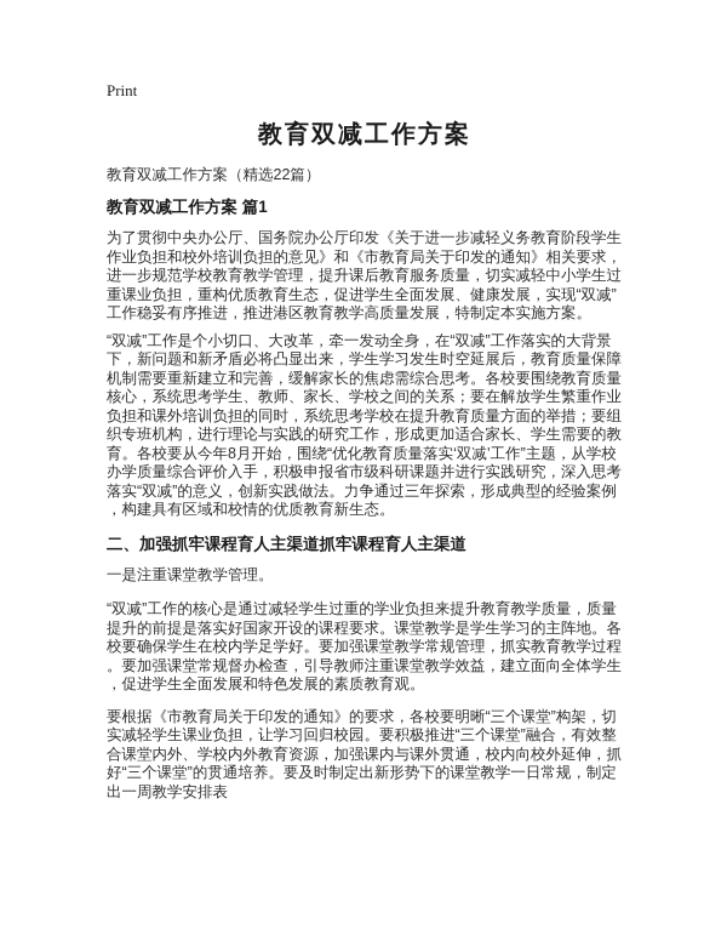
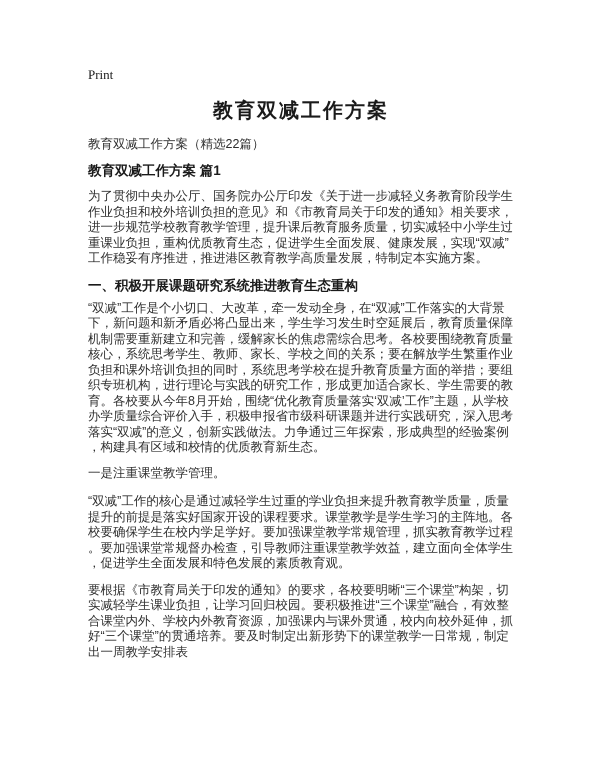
  Print
  教育双减工作方案
  教育双减工作方案（精选22篇）
  教育双减工作方案 篇1
  为了贯彻中央办公厅、国务院办公厅印发《关于进一步减轻义务教育阶段学生作业负担和校外培训负担的意见》和《市教育局关于印发的通知》相关要求，进一步规范学校教育教学管理，提升课后教育服务质量，切实减轻中小学生过重课业负担，重构优质教育生态，促进学生全面发展、健康发展，实现“双减”工作稳妥有序推进，推进港区教育教学高质量发展，特制定本实施方案。
+ 一、积极开展课题研究系统推进教育生态重构
  “双减”工作是个小切口、大改革，牵一发动全身，在“双减”工作落实的大背景下，新问题和新矛盾必将凸显出来，学生学习发生时空延展后，教育质量保障机制需要重新建立和完善，缓解家长的焦虑需综合思考。各校要围绕教育质量核心，系统思考学生、教师、家长、学校之间的关系；要在解放学生繁重作业负担和课外培训负担的同时，系统思考学校在提升教育质量方面的举措；要组织专班机构，进行理论与实践的研究工作，形成更加适合家长、学生需要的教育。各校要从今年8月开始，围绕“优化教育质量落实‘双减’工作”主题，从学校办学质量综合评价入手，积极申报省市级科研课题并进行实践研究，深入思考落实“双减”的意义，创新实践做法。力争通过三年探索，形成典型的经验案例，构建具有区域和校情的优质教育新生态。
- 二、加强抓牢课程育人主渠道抓牢课程育人主渠道
  一是注重课堂教学管理。
  “双减”工作的核心是通过减轻学生过重的学业负担来提升教育教学质量，质量提升的前提是落实好国家开设的课程要求。课堂教学是学生学习的主阵地。各校要确保学生在校内学足学好。要加强课堂教学常规管理，抓实教育教学过程。要加强课堂常规督办检查，引导教师注重课堂教学效益，建立面向全体学生，促进学生全面发展和特色发展的素质教育观。
  要根据《市教育局关于印发的通知》的要求，各校要明晰“三个课堂”构架，切实减轻学生课业负担，让学习回归校园。要积极推进“三个课堂”融合，有效整合课堂内外、学校内外教育资源，加强课内与课外贯通，校内向校外延伸，抓好“三个课堂”的贯通培养。要及时制定出新形势下的课堂教学一日常规，制定出一周教学安排表
